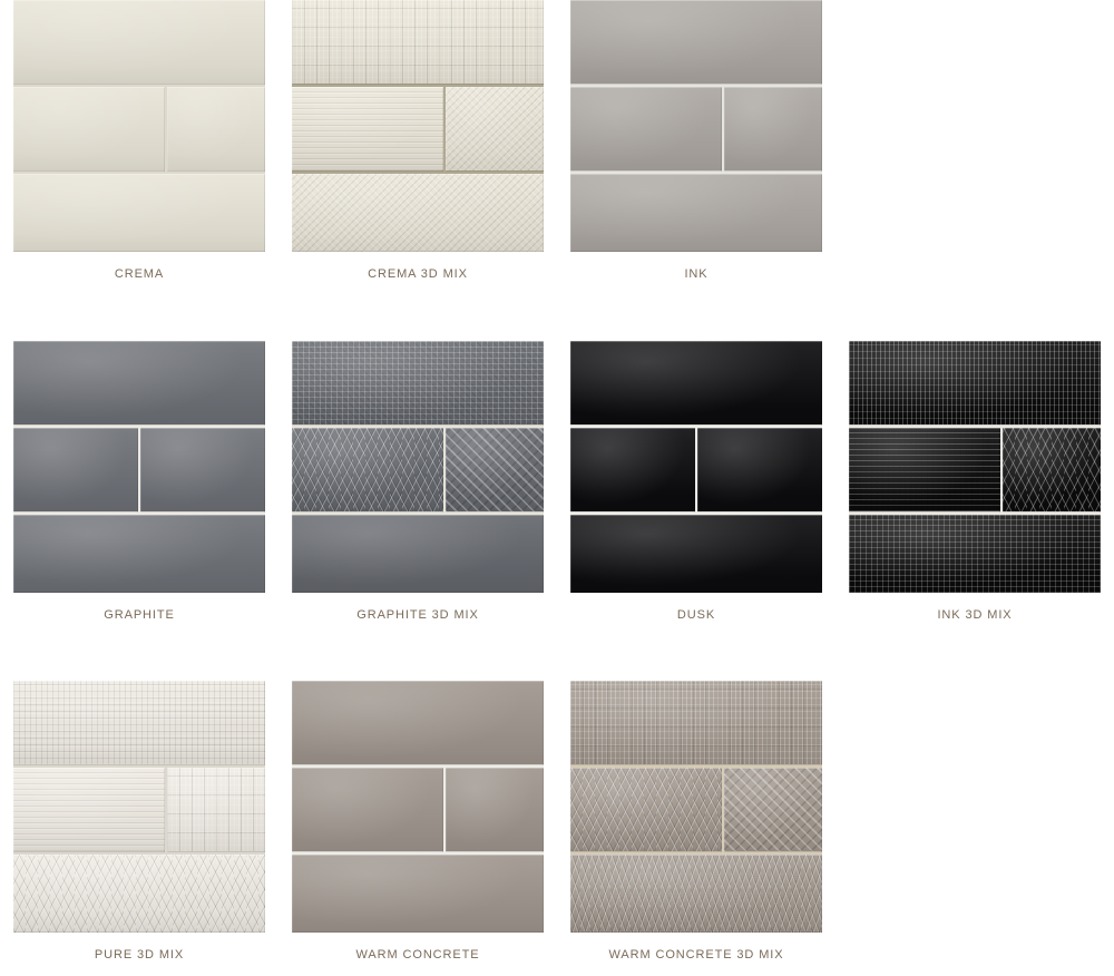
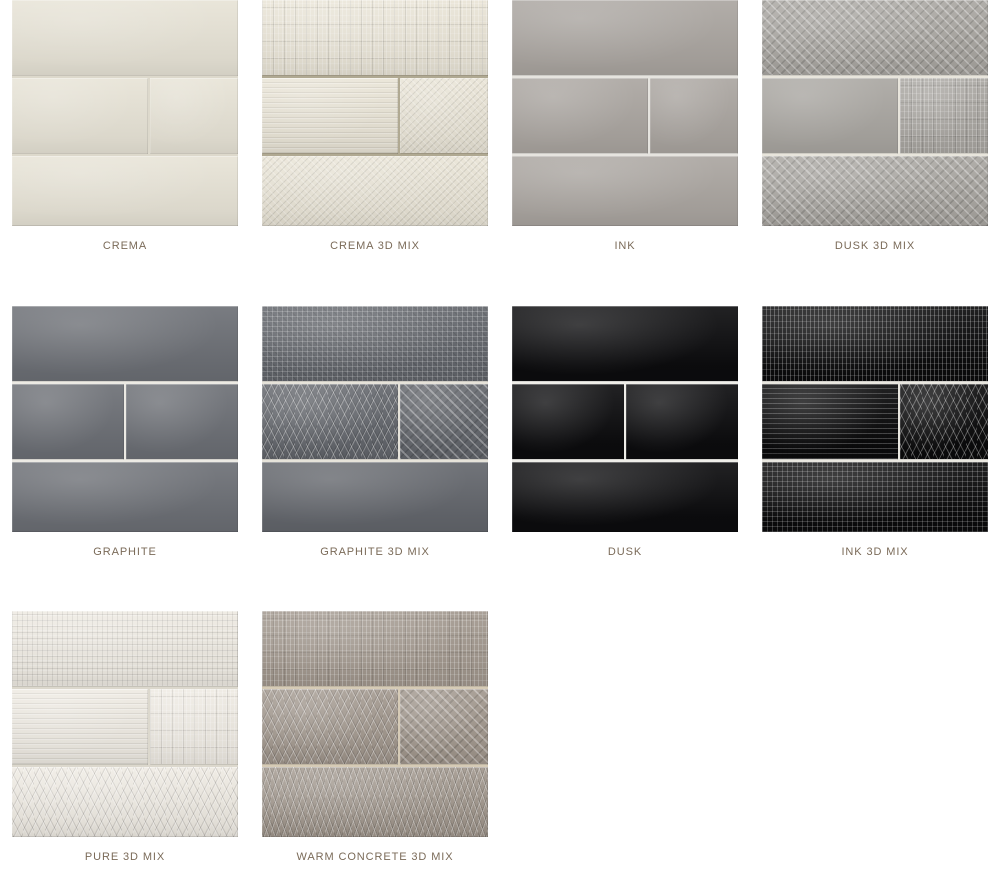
  CREMA
  CREMA 3D MIX
  INK
+ DUSK 3D MIX
  GRAPHITE
  GRAPHITE 3D MIX
  DUSK
  INK 3D MIX
  PURE 3D MIX
- WARM CONCRETE
  WARM CONCRETE 3D MIX
